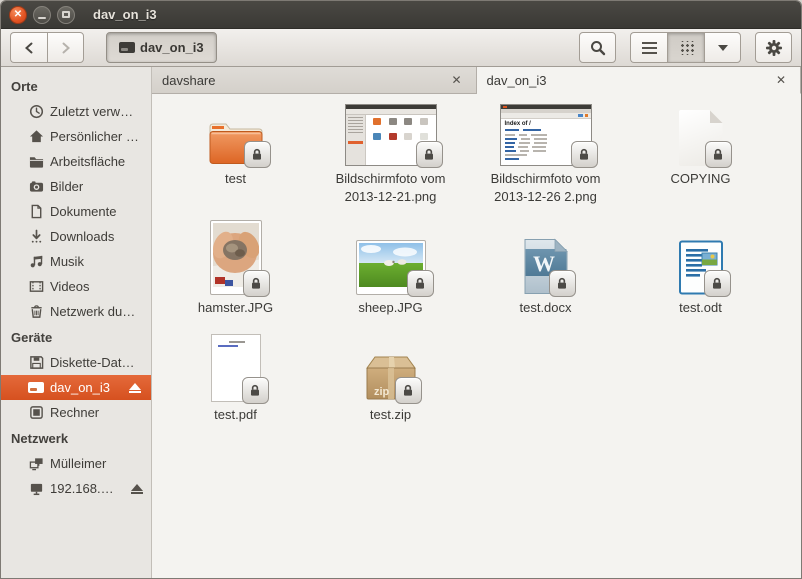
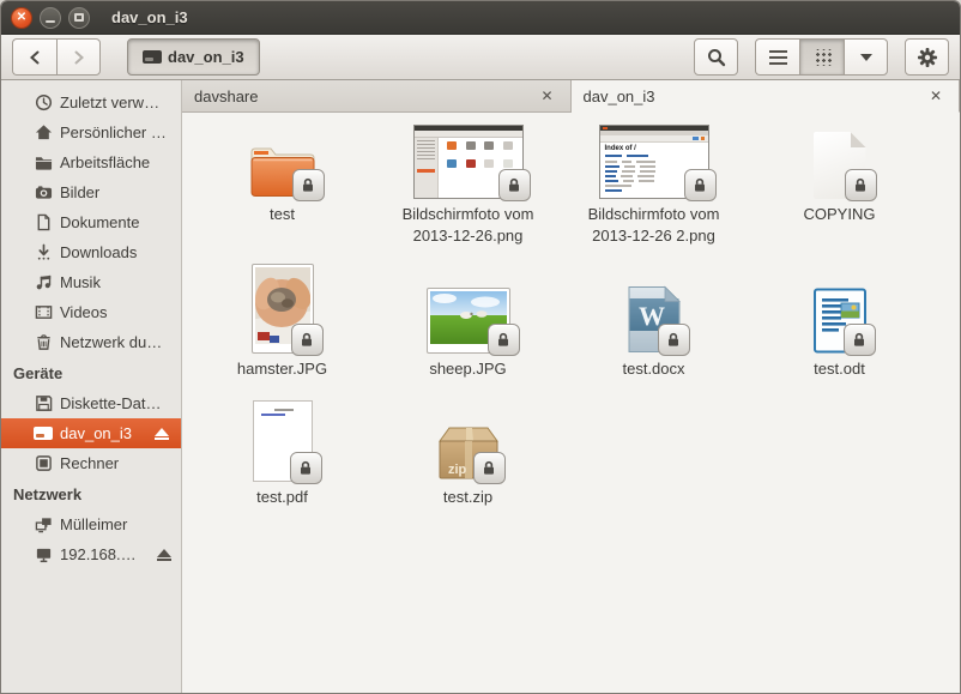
  ✕
  dav_on_i3
  dav_on_i3
- Orte
  Zuletzt verw…
  Persönlicher …
  Arbeitsfläche
  Bilder
  Dokumente
  Downloads
  Musik
  Videos
  Netzwerk du…
  Geräte
  Diskette-Dat…
  dav_on_i3
  Rechner
  Netzwerk
  Mülleimer
  192.168.…
  davshare
  ✕
  dav_on_i3
  ✕
  test
- Bildschirmfoto vom 2013-12-21.png
+ Bildschirmfoto vom 2013-12-26.png
  Bildschirmfoto vom 2013-12-26 2.png
  COPYING
  hamster.JPG
  sheep.JPG
  W
  test.docx
  test.odt
  test.pdf
  zip
  test.zip
